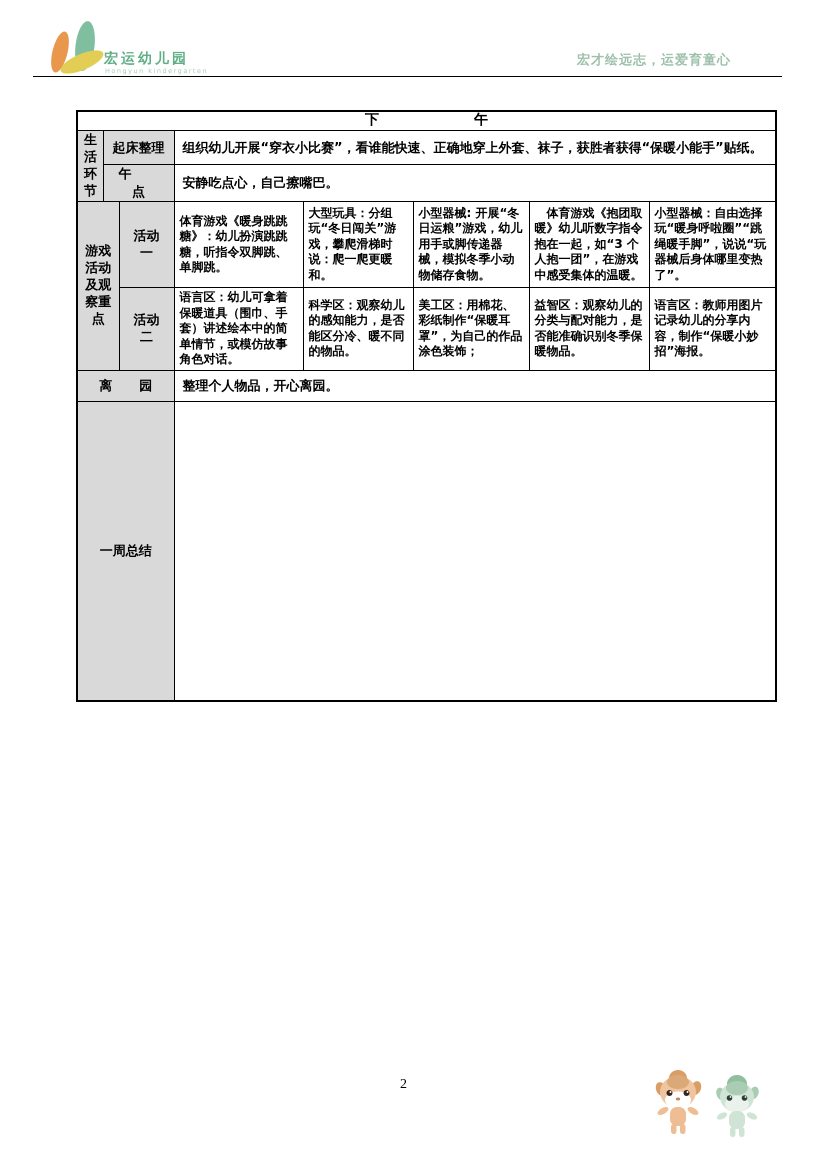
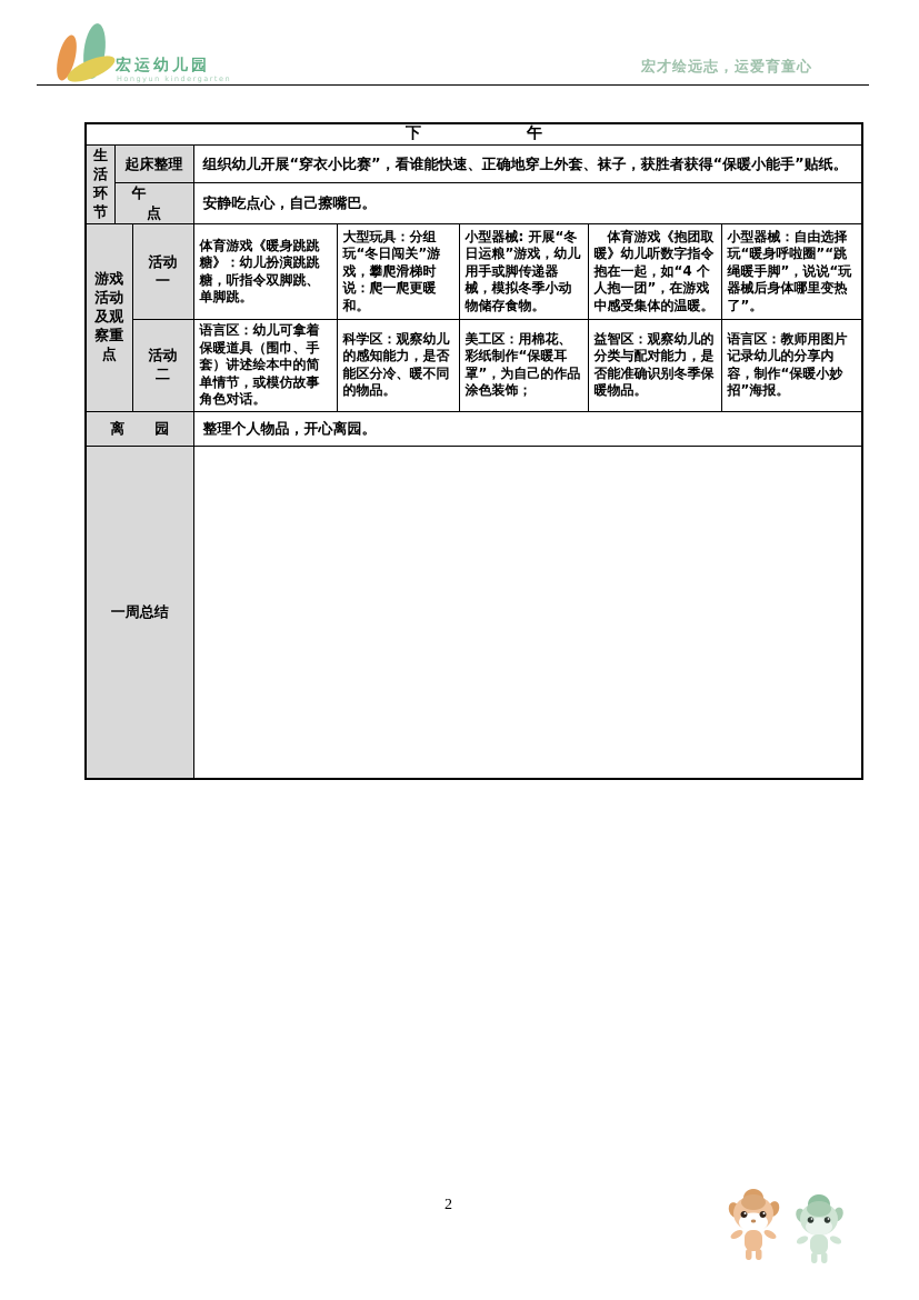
  宏运幼儿园
  Hongyun kindergarten
  宏才绘远志，运爱育童心
  下午
  生活环节	起床整理	组织幼儿开展“穿衣小比赛”，看谁能快速、正确地穿上外套、袜子，获胜者获得“保暖小能手”贴纸。
  午点	安静吃点心，自己擦嘴巴。
- 游戏活动及观察重点	活动一	体育游戏《暖身跳跳糖》：幼儿扮演跳跳糖，听指令双脚跳、单脚跳。	大型玩具：分组玩“冬日闯关”游戏，攀爬滑梯时说：爬一爬更暖和。	小型器械: 开展“冬日运粮”游戏，幼儿用手或脚传递器械，模拟冬季小动物储存食物。	体育游戏《抱团取暖》幼儿听数字指令抱在一起，如“3 个人抱一团”，在游戏中感受集体的温暖。	小型器械：自由选择玩“暖身呼啦圈”“跳绳暖手脚”，说说“玩器械后身体哪里变热了”。
+ 游戏活动及观察重点	活动一	体育游戏《暖身跳跳糖》：幼儿扮演跳跳糖，听指令双脚跳、单脚跳。	大型玩具：分组玩“冬日闯关”游戏，攀爬滑梯时说：爬一爬更暖和。	小型器械: 开展“冬日运粮”游戏，幼儿用手或脚传递器械，模拟冬季小动物储存食物。	体育游戏《抱团取暖》幼儿听数字指令抱在一起，如“4 个人抱一团”，在游戏中感受集体的温暖。	小型器械：自由选择玩“暖身呼啦圈”“跳绳暖手脚”，说说“玩器械后身体哪里变热了”。
  活动二	语言区：幼儿可拿着保暖道具（围巾、手套）讲述绘本中的简单情节，或模仿故事角色对话。	科学区：观察幼儿的感知能力，是否能区分冷、暖不同的物品。	美工区：用棉花、彩纸制作“保暖耳罩”，为自己的作品涂色装饰；	益智区：观察幼儿的分类与配对能力，是否能准确识别冬季保暖物品。	语言区：教师用图片记录幼儿的分享内容，制作“保暖小妙招”海报。
  离园	整理个人物品，开心离园。
  一周总结
  2
